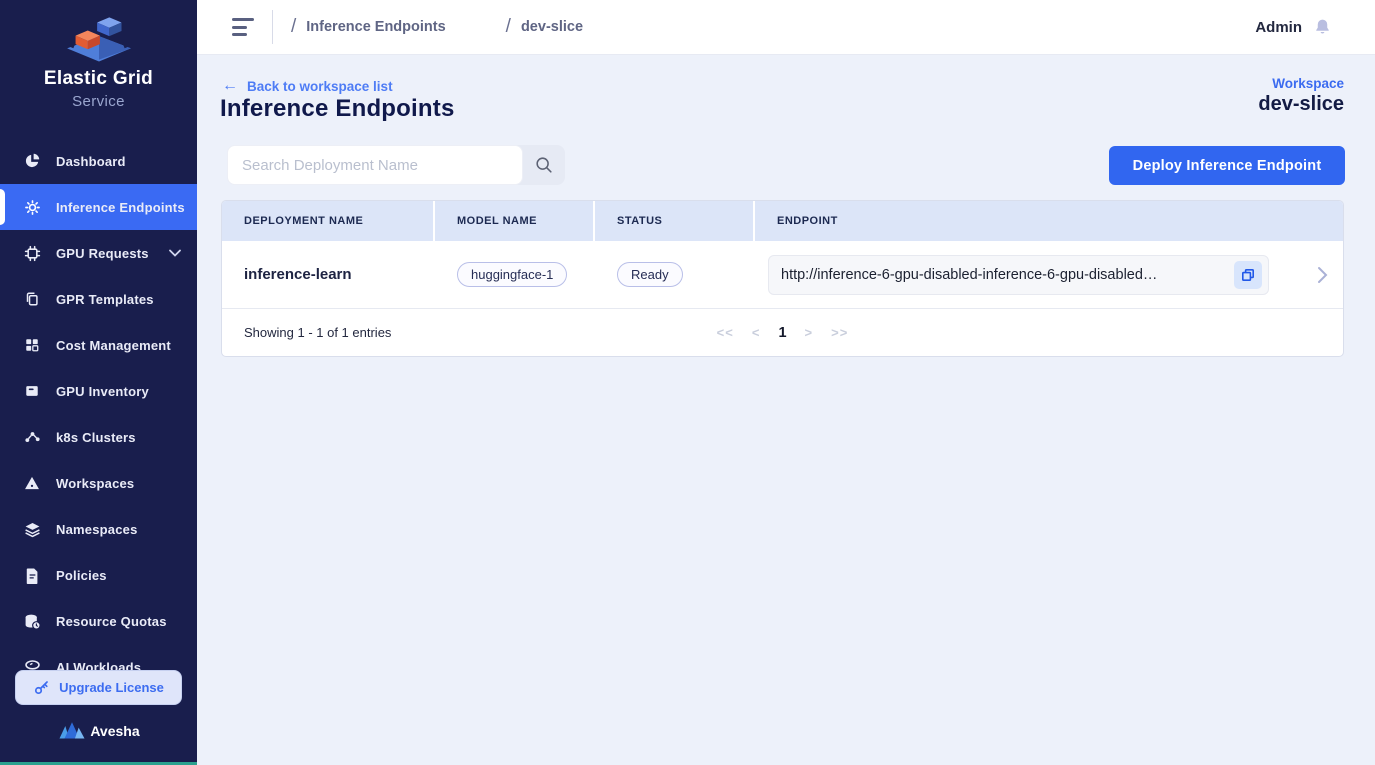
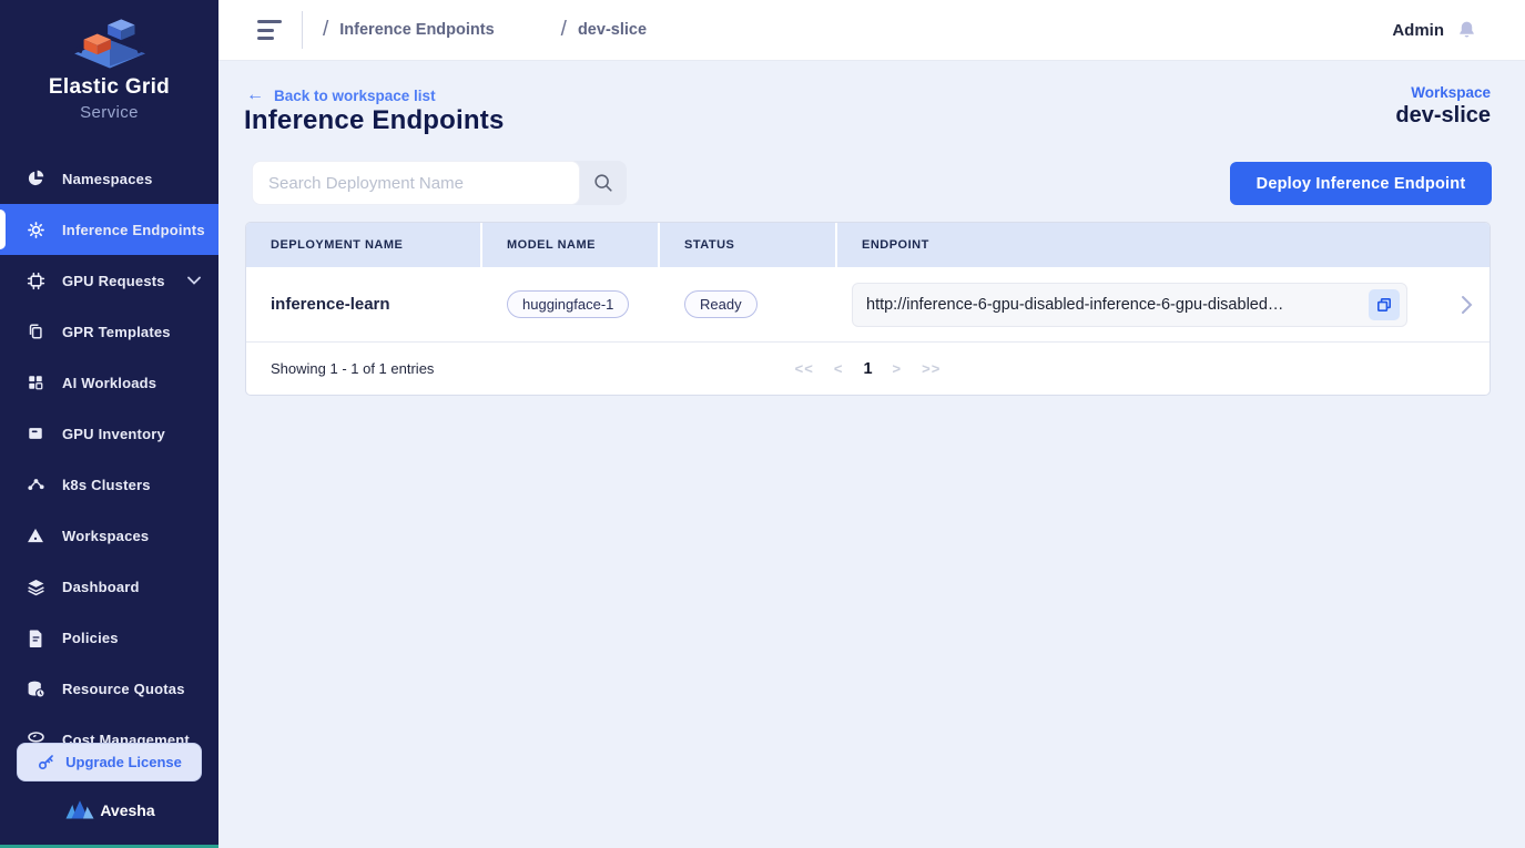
  Elastic Grid
  Service
- Dashboard
+ Namespaces
  Inference Endpoints
  GPU Requests
  GPR Templates
- Cost Management
+ AI Workloads
  GPU Inventory
  k8s Clusters
  Workspaces
- Namespaces
+ Dashboard
  Policies
  Resource Quotas
- AI Workloads
+ Cost Management
  Upgrade License
  Avesha
  /
  Inference Endpoints
  /
  dev-slice
  Admin
  ←
  Back to workspace list
  Inference Endpoints
  Workspace
  dev-slice
  Search Deployment Name
  Deploy Inference Endpoint
  DEPLOYMENT NAME
  MODEL NAME
  STATUS
  ENDPOINT
  inference-learn
  huggingface-1
  Ready
  http://inference-6-gpu-disabled-inference-6-gpu-disabled…
  Showing 1 - 1 of 1 entries
  <<
  <
  1
  >
  >>
